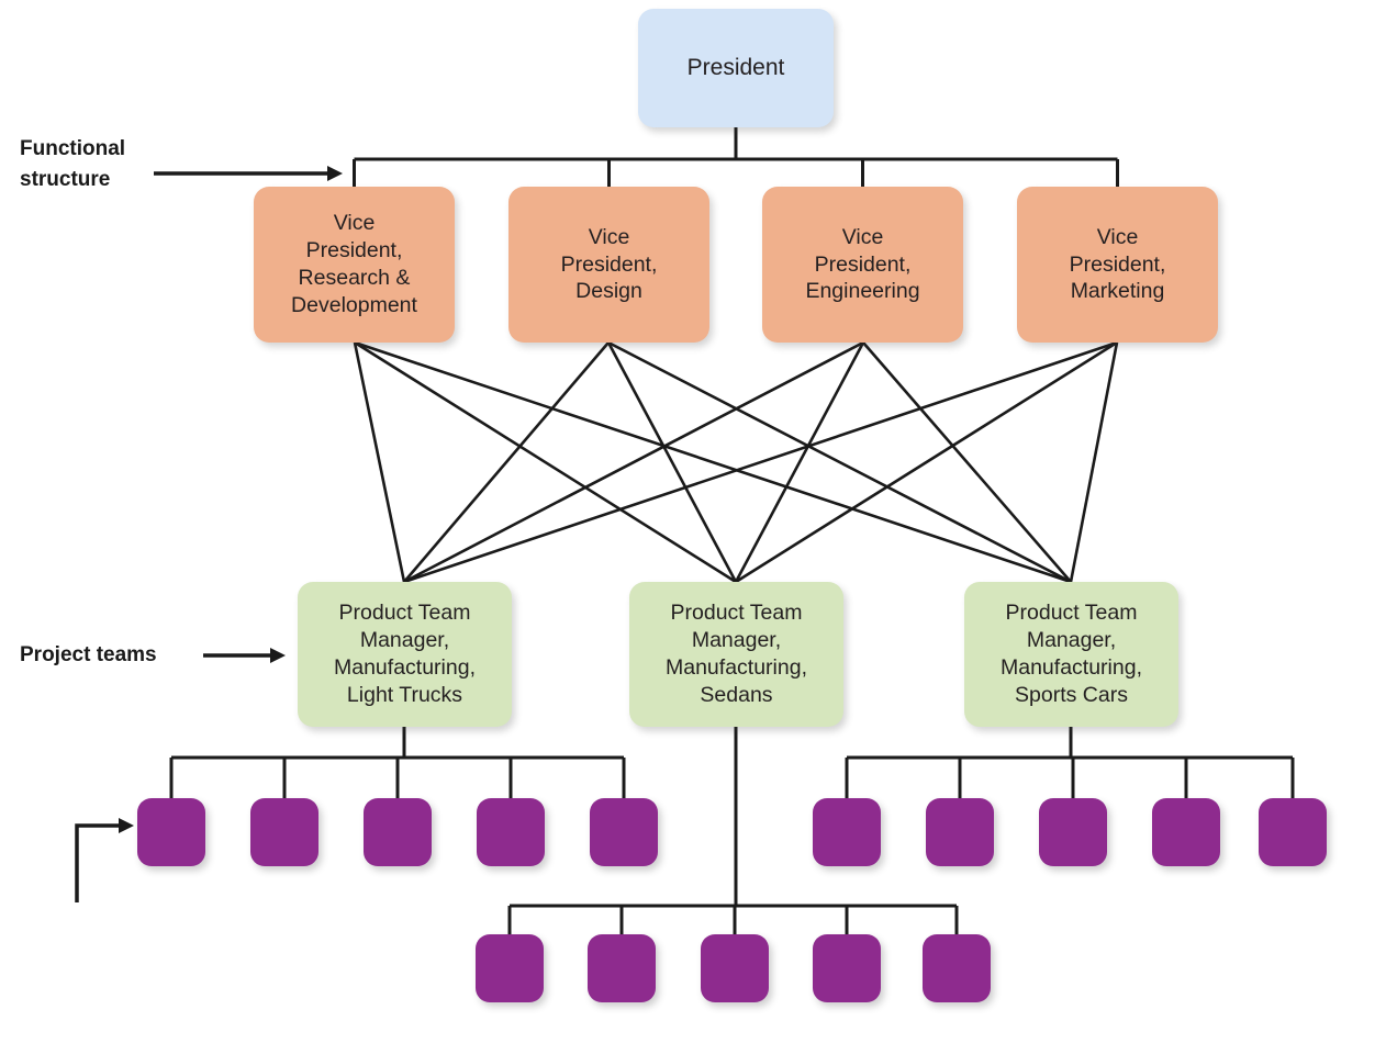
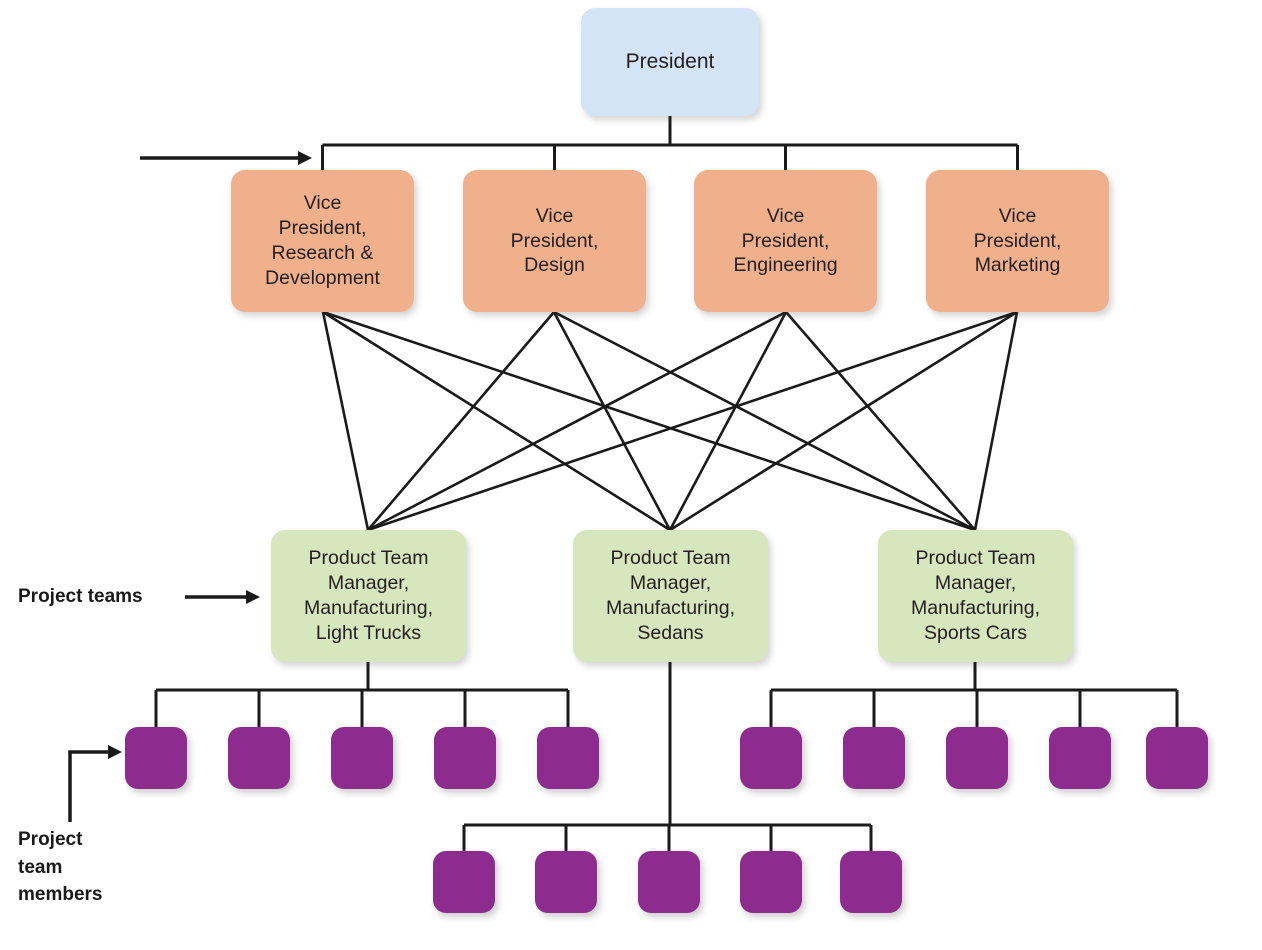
  President
  Vice
  President,
  Research &
  Development
  Vice
  President,
  Design
  Vice
  President,
  Engineering
  Vice
  President,
  Marketing
  Product Team
  Manager,
  Manufacturing,
  Light Trucks
  Product Team
  Manager,
  Manufacturing,
  Sedans
  Product Team
  Manager,
  Manufacturing,
  Sports Cars
- Functional
- structure
  Project teams
+ Project
+ team
+ members
